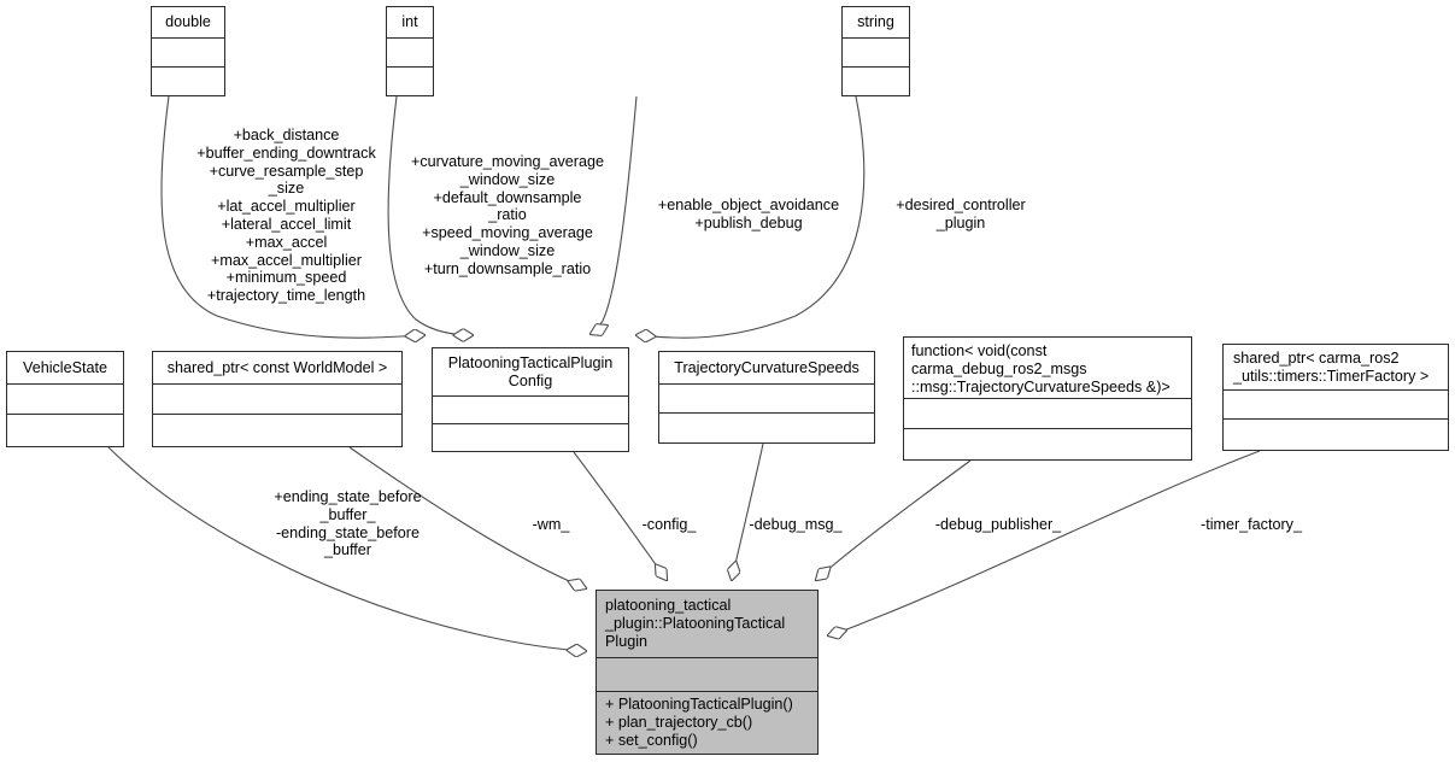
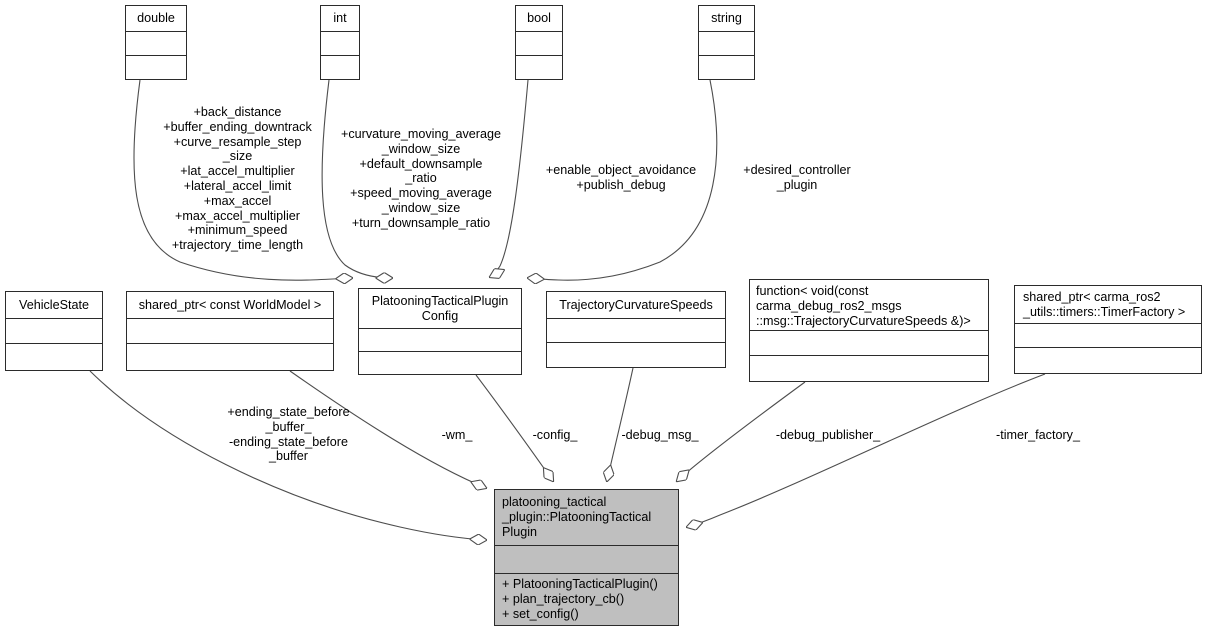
  double
  int
+ bool
  string
  VehicleState
  shared_ptr< const WorldModel >
  PlatooningTacticalPlugin
  Config
  TrajectoryCurvatureSpeeds
  function< void(const
  carma_debug_ros2_msgs
  ::msg::TrajectoryCurvatureSpeeds &)>
  shared_ptr< carma_ros2
  _utils::timers::TimerFactory >
  platooning_tactical
  _plugin::PlatooningTactical
  Plugin
  + PlatooningTacticalPlugin()
  + plan_trajectory_cb()
  + set_config()
  +back_distance
  +buffer_ending_downtrack
  +curve_resample_step
  _size
  +lat_accel_multiplier
  +lateral_accel_limit
  +max_accel
  +max_accel_multiplier
  +minimum_speed
  +trajectory_time_length
  +curvature_moving_average
  _window_size
  +default_downsample
  _ratio
  +speed_moving_average
  _window_size
  +turn_downsample_ratio
  +enable_object_avoidance
  +publish_debug
  +desired_controller
  _plugin
  +ending_state_before
  _buffer_
  -ending_state_before
  _buffer
  -wm_
  -config_
  -debug_msg_
  -debug_publisher_
  -timer_factory_
